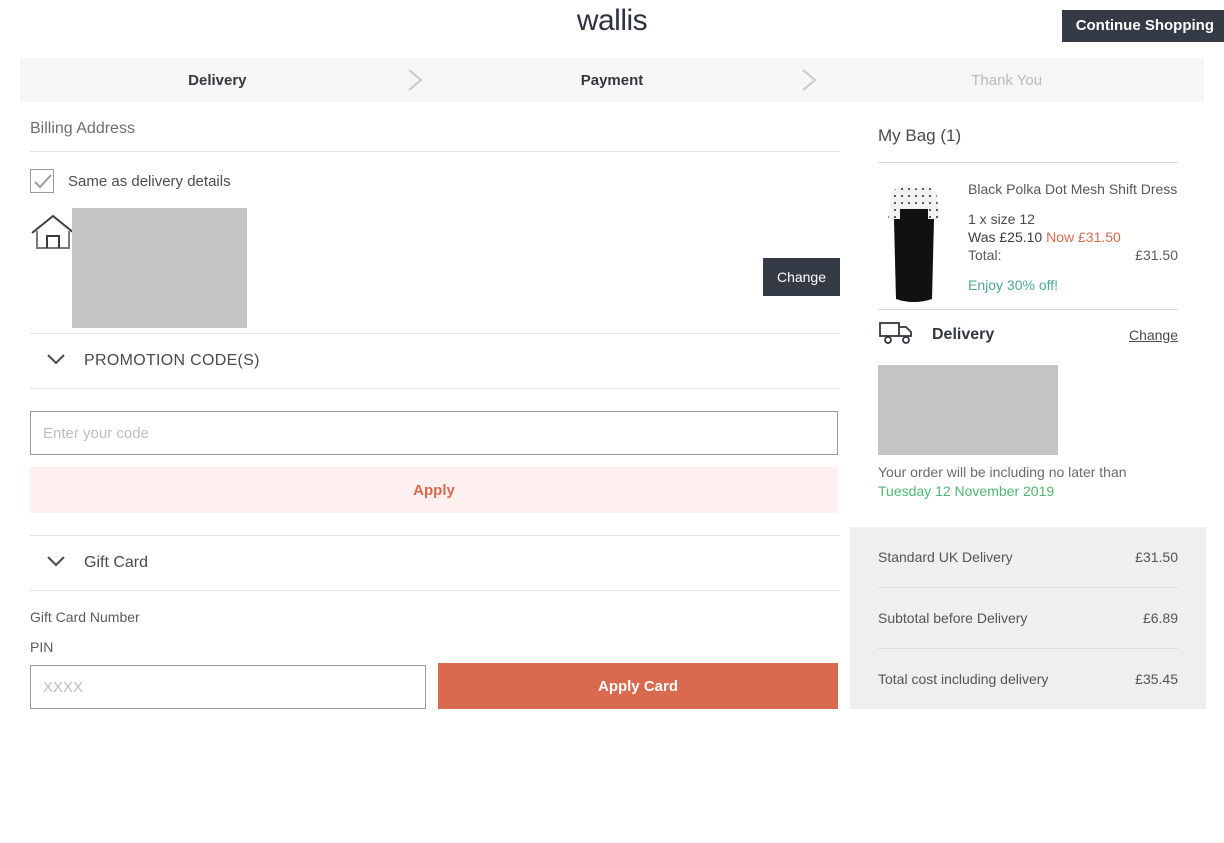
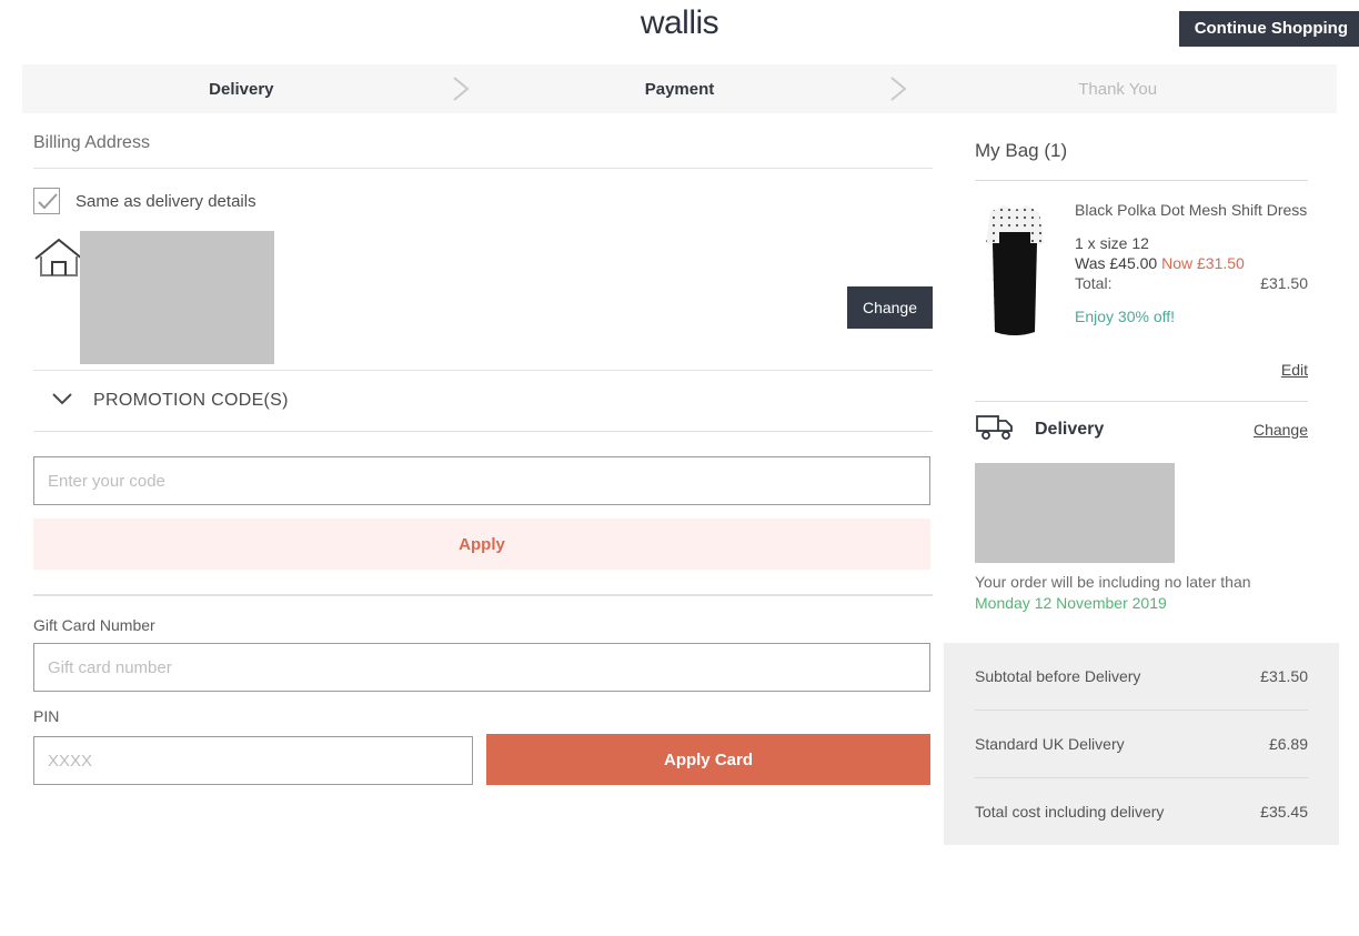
  wallis
  Continue Shopping
  Delivery
  Payment
  Thank You
  Billing Address
  Same as delivery details
  Change
  PROMOTION CODE(S)
  Enter your code Apply
- Gift Card
  Gift Card Number
+ Gift card number
  PIN
  XXXX
  Apply Card
  My Bag (1)
  Black Polka Dot Mesh Shift Dress
  1 x size 12
- Was £25.10 Now £31.50
+ Was £45.00 Now £31.50
  Total:
  £31.50
  Enjoy 30% off!
+ Edit
  Delivery
  Change
  Your order will be including no later than
- Tuesday 12 November 2019
+ Monday 12 November 2019
- Standard UK Delivery
+ Subtotal before Delivery
  £31.50
- Subtotal before Delivery
+ Standard UK Delivery
  £6.89
  Total cost including delivery
  £35.45
